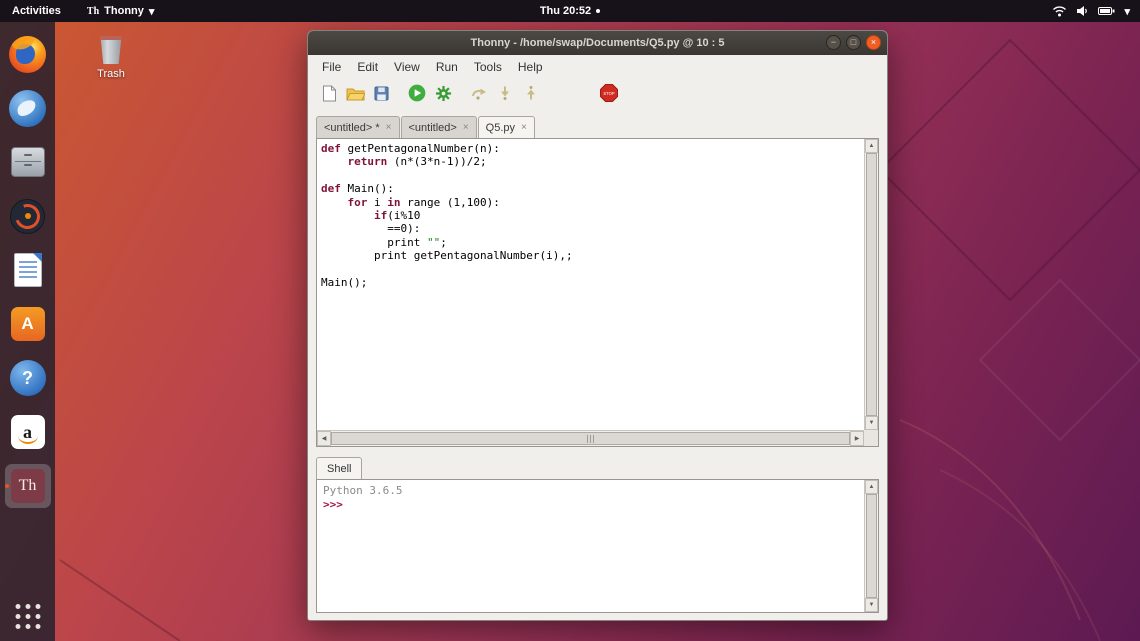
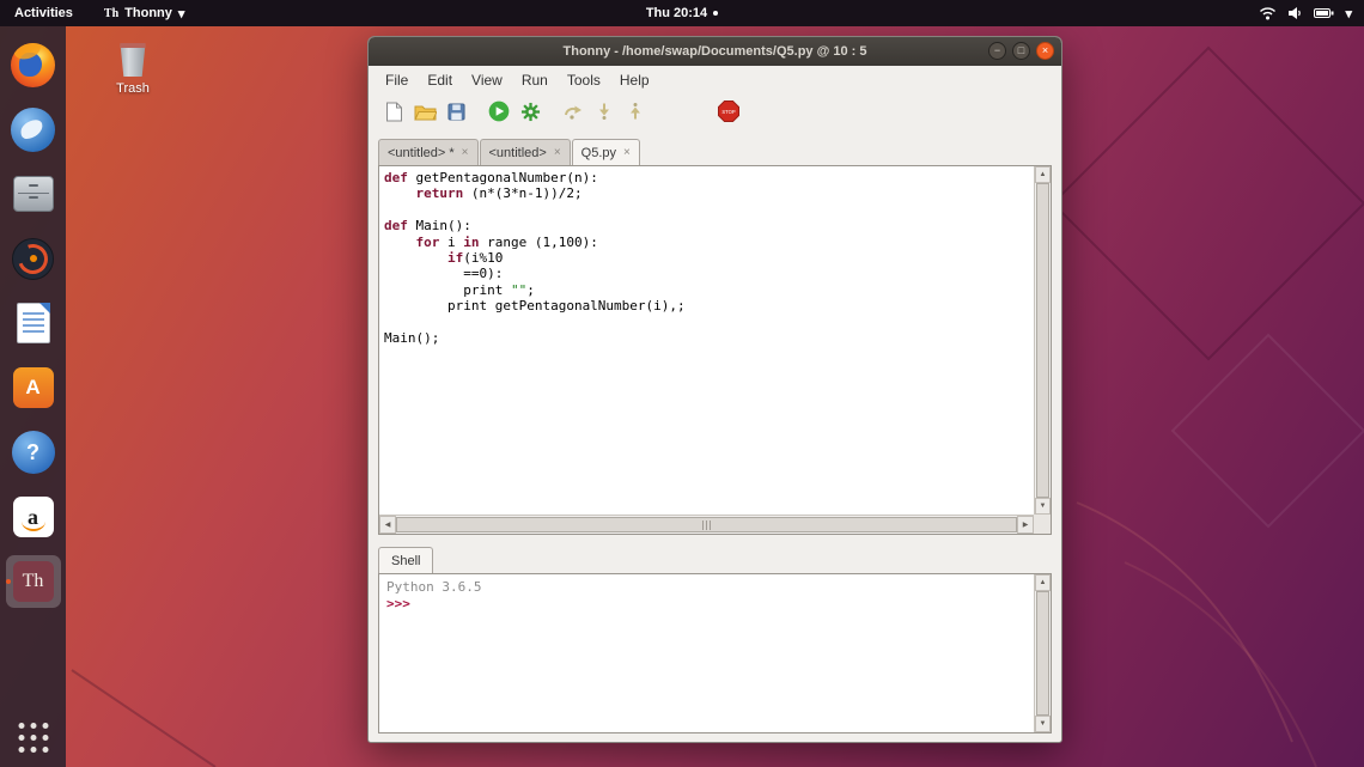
  Activities
  Th
  Thonny
  ▾
- Thu 20:52
+ Thu 20:14
  ▾
  A
  ?
  a
  Th
  Trash
  Thonny - /home/swap/Documents/Q5.py @ 10 : 5
  −
  □
  ×
  File
  Edit
  View
  Run
  Tools
  Help
  <untitled> *
  ×
  <untitled>
  ×
  Q5.py
  ×
  def getPentagonalNumber(n):
  return (n*(3*n-1))/2;
  def Main():
  for i in range (1,100):
  if(i%10
  ==0):
  print "";
  print getPentagonalNumber(i),;
  Main();
  Shell
  Python 3.6.5
  >>>
